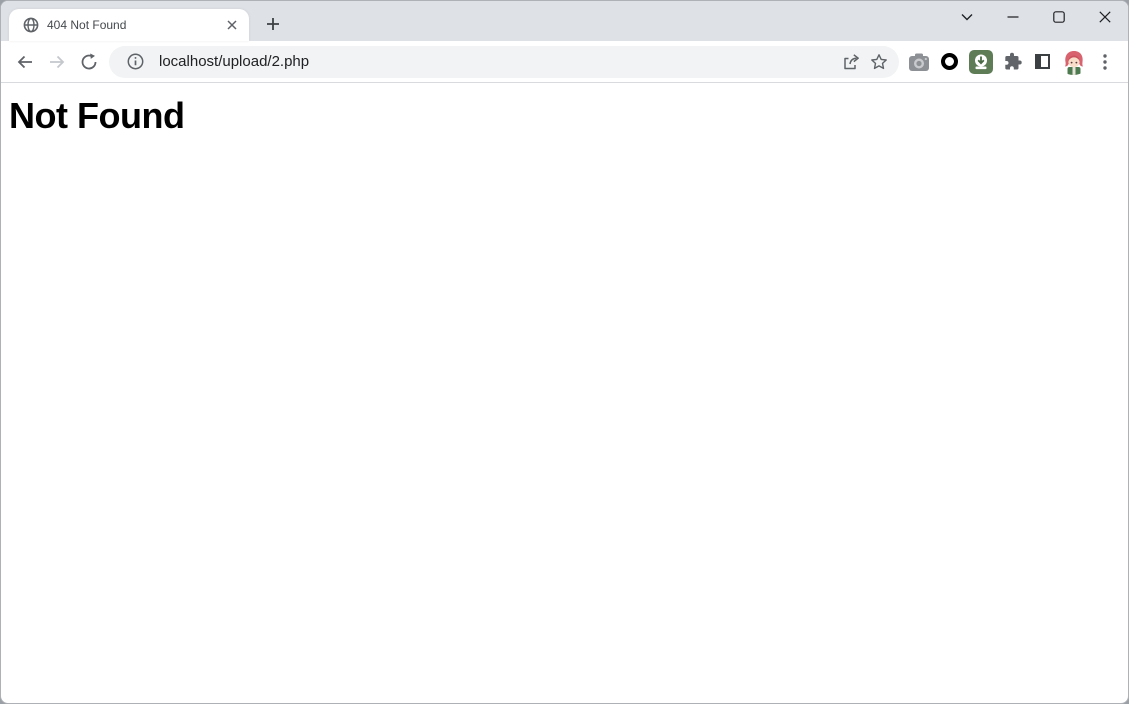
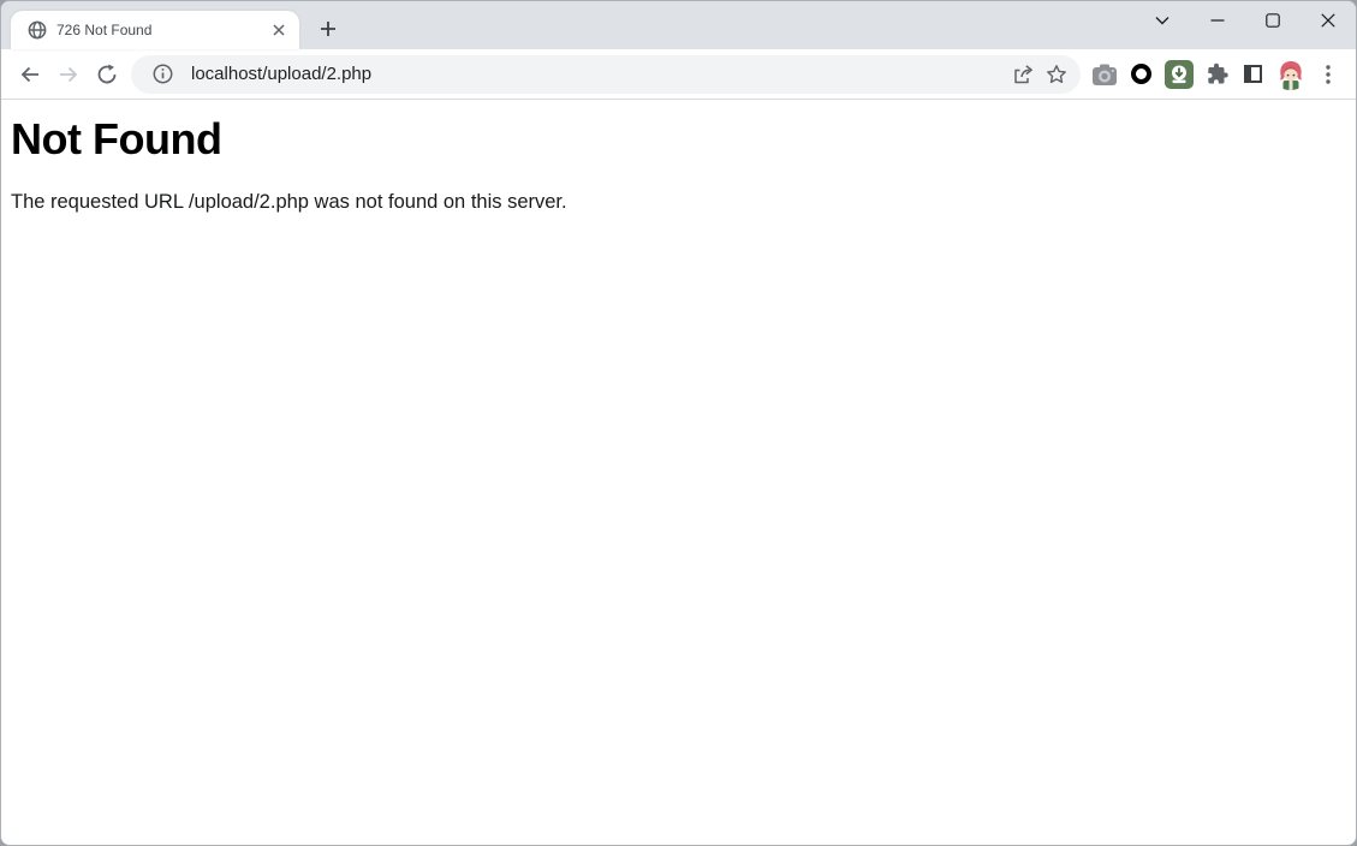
- 404 Not Found
+ 726 Not Found
  localhost/upload/2.php
  Not Found
+ The requested URL /upload/2.php was not found on this server.
